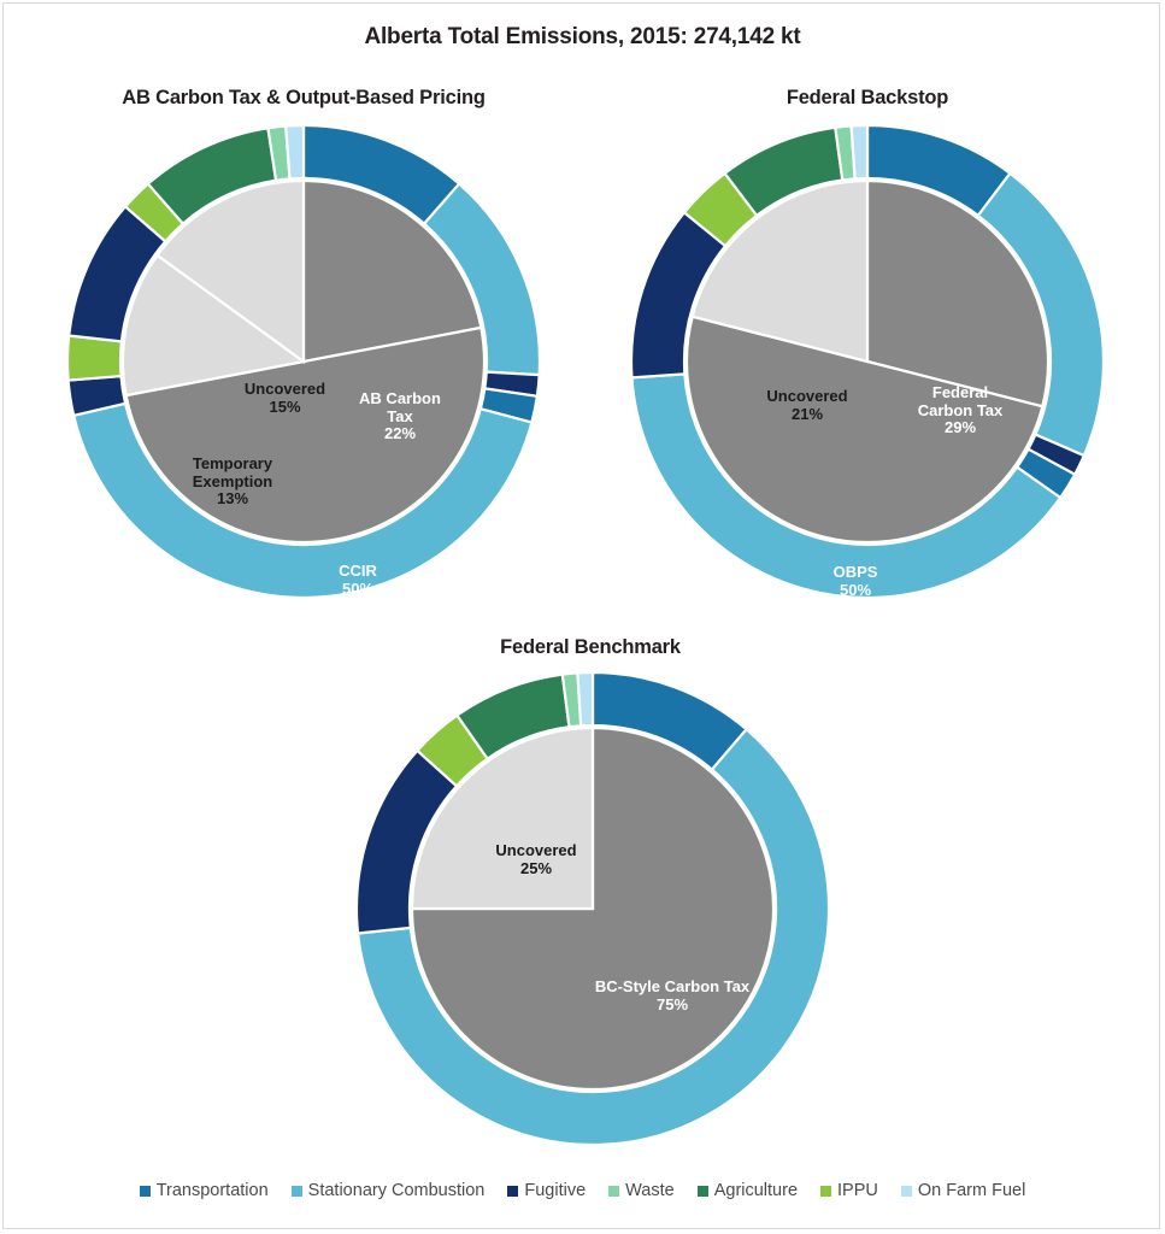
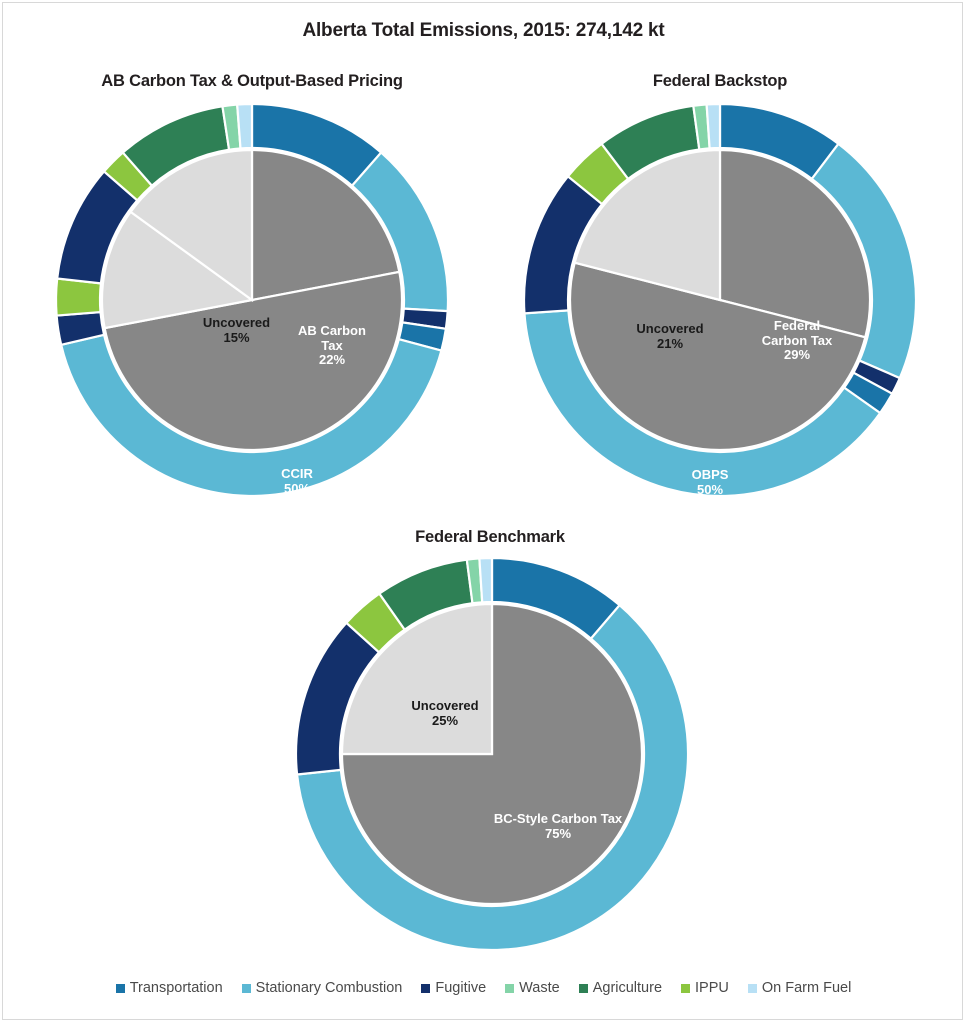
  Alberta Total Emissions, 2015: 274,142 kt
  AB Carbon Tax & Output-Based Pricing
  AB Carbon
  Tax
  22%
  CCIR
  50%
- Temporary
- Exemption
- 13%
  Uncovered
  15%
  Federal Backstop
  Federal
  Carbon Tax
  29%
  OBPS
  50%
  Uncovered
  21%
  Federal Benchmark
  BC-Style Carbon Tax
  75%
  Uncovered
  25%
  Transportation
  Stationary Combustion
  Fugitive
  Waste
  Agriculture
  IPPU
  On Farm Fuel
